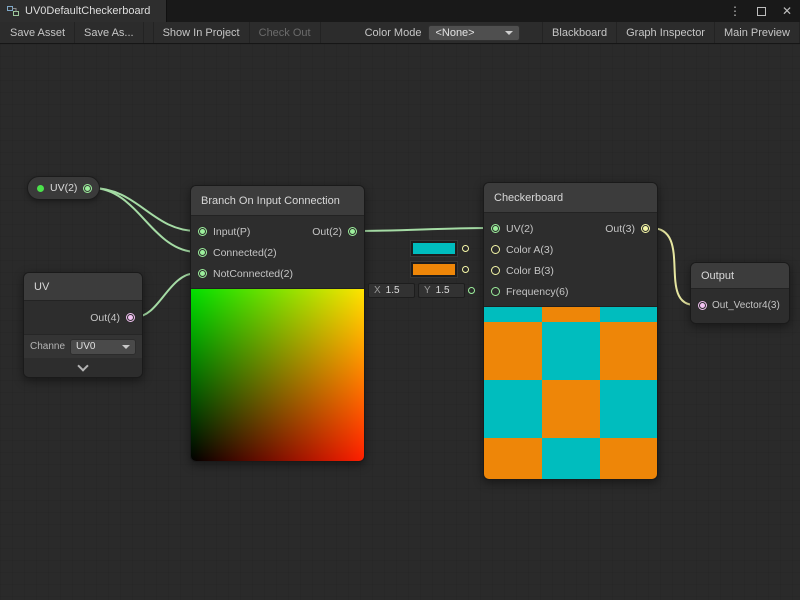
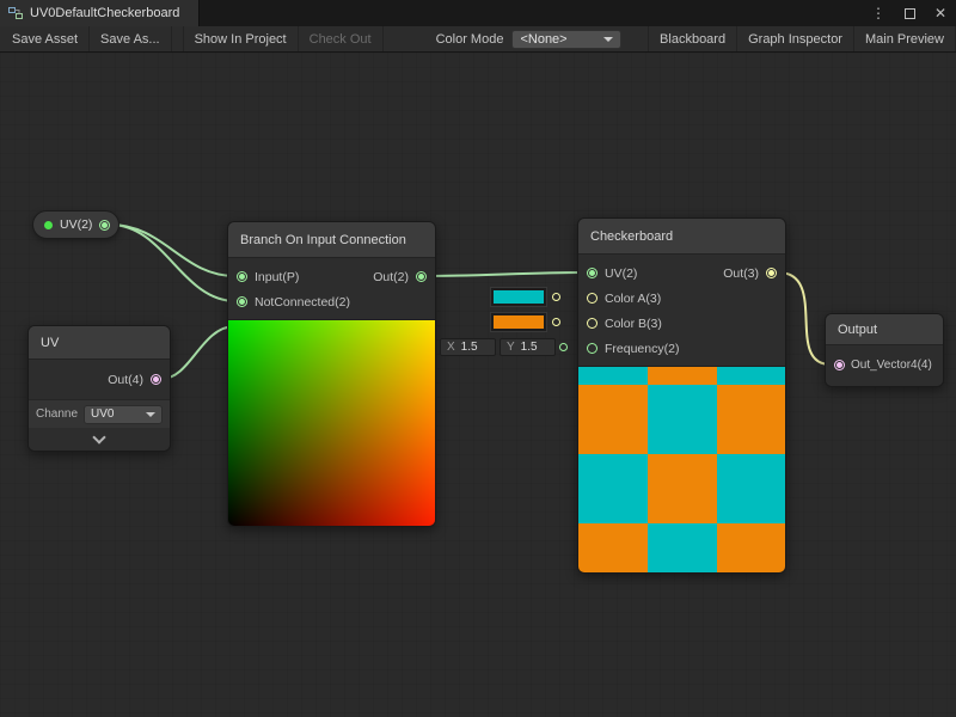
  UV0DefaultCheckerboard
  ⋮
  ✕
  Save Asset
  Save As...
  Show In Project
  Check Out
  Color Mode
  <None>
  Blackboard
  Graph Inspector
  Main Preview
  UV(2)
  Branch On Input Connection
  Input(P)
- Connected(2)
  NotConnected(2)
  Out(2)
  UV
  Out(4)
  Channe
  UV0
  Checkerboard
  UV(2)
  Color A(3)
  Color B(3)
- Frequency(6)
+ Frequency(2)
  Out(3)
  X
  1.5
  Y
  1.5
  Output
- Out_Vector4(3)
+ Out_Vector4(4)
